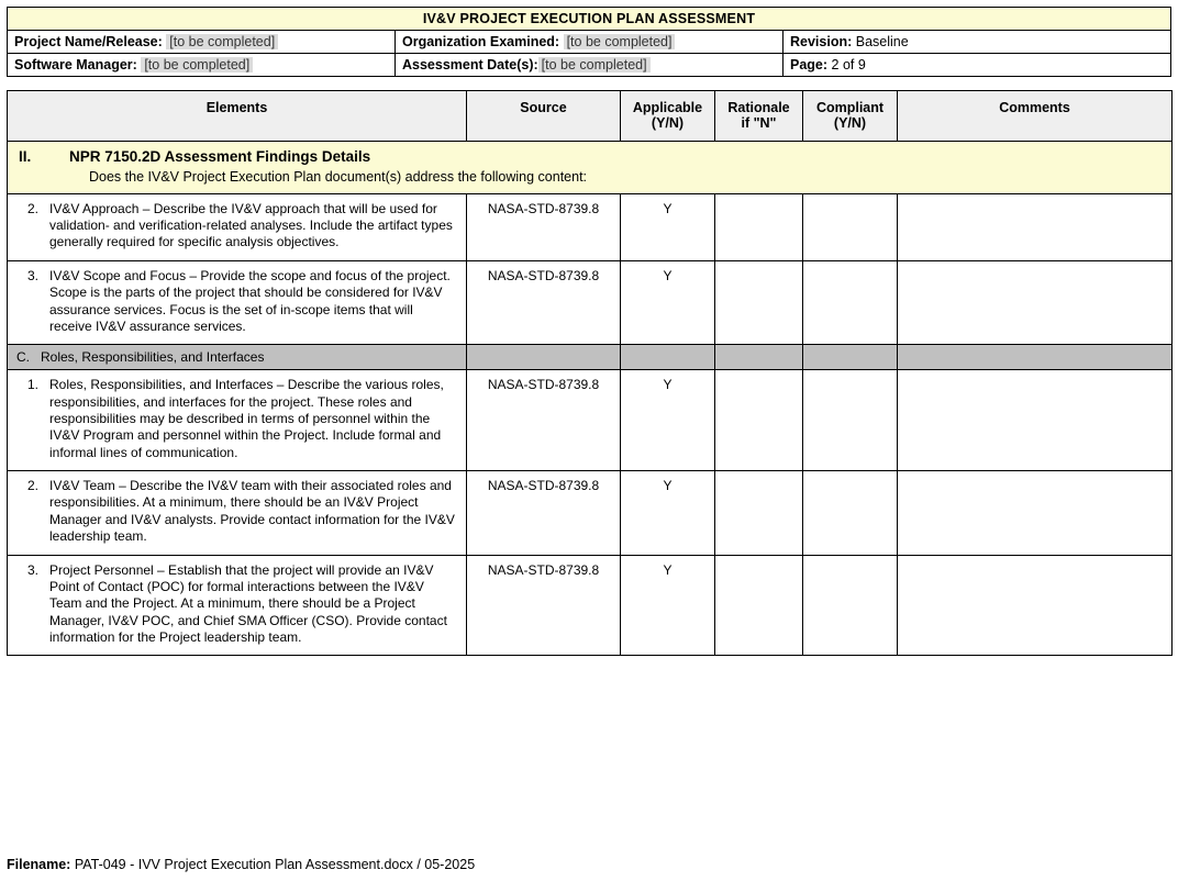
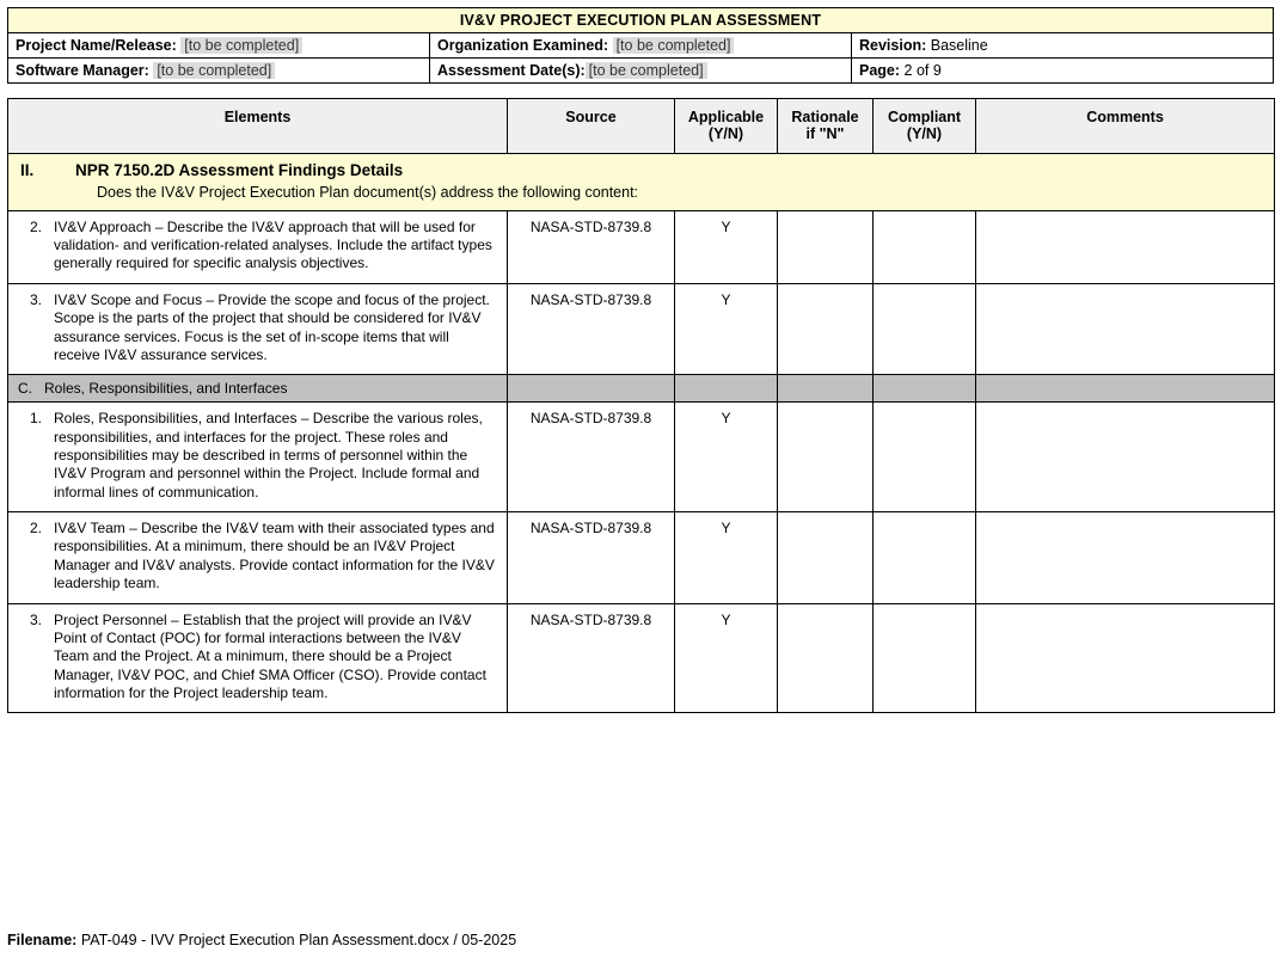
  IV&V PROJECT EXECUTION PLAN ASSESSMENT
  Project Name/Release: [to be completed]	Organization Examined: [to be completed]	Revision: Baseline
  Software Manager: [to be completed]	Assessment Date(s): [to be completed]	Page: 2 of 9
  II. NPR 7150.2D Assessment Findings Details Does the IV&V Project Execution Plan document(s) address the following content:
  Elements	Source	Applicable (Y/N)	Rationale if "N"	Compliant (Y/N)	Comments
  2. IV&V Approach – Describe the IV&V approach that will be used for validation- and verification-related analyses. Include the artifact types generally required for specific analysis objectives.	NASA-STD-8739.8	Y
  3. IV&V Scope and Focus – Provide the scope and focus of the project. Scope is the parts of the project that should be considered for IV&V assurance services. Focus is the set of in-scope items that will receive IV&V assurance services.	NASA-STD-8739.8	Y
  C. Roles, Responsibilities, and Interfaces
  1. Roles, Responsibilities, and Interfaces – Describe the various roles, responsibilities, and interfaces for the project. These roles and responsibilities may be described in terms of personnel within the IV&V Program and personnel within the Project. Include formal and informal lines of communication.	NASA-STD-8739.8	Y
- 2. IV&V Team – Describe the IV&V team with their associated roles and responsibilities. At a minimum, there should be an IV&V Project Manager and IV&V analysts. Provide contact information for the IV&V leadership team.	NASA-STD-8739.8	Y
+ 2. IV&V Team – Describe the IV&V team with their associated types and responsibilities. At a minimum, there should be an IV&V Project Manager and IV&V analysts. Provide contact information for the IV&V leadership team.	NASA-STD-8739.8	Y
  3. Project Personnel – Establish that the project will provide an IV&V Point of Contact (POC) for formal interactions between the IV&V Team and the Project. At a minimum, there should be a Project Manager, IV&V POC, and Chief SMA Officer (CSO). Provide contact information for the Project leadership team.	NASA-STD-8739.8	Y
  Filename: PAT-049 - IVV Project Execution Plan Assessment.docx / 05-2025
